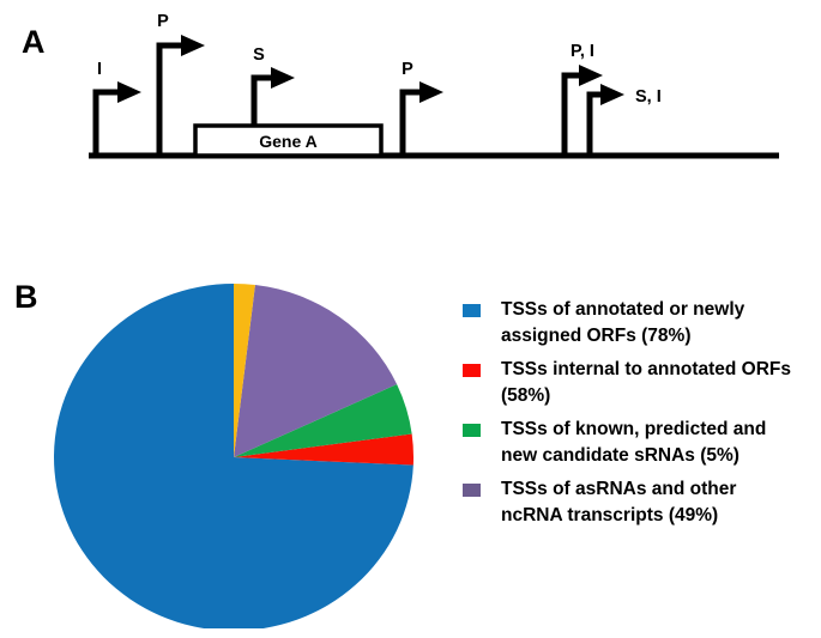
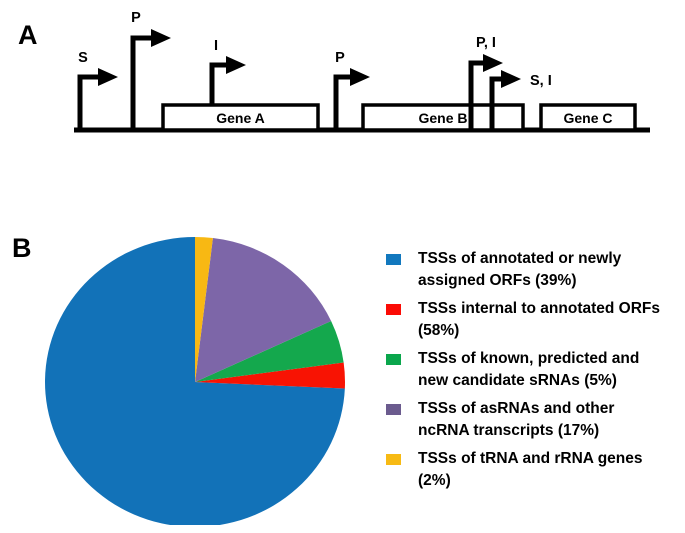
  A
- I
+ S
  P
  Gene A
- S
+ I
  P
+ Gene B
  P, I
  S, I
+ Gene C
  B
- TSSs of annotated or newly assigned ORFs (78%)
+ TSSs of annotated or newly assigned ORFs (39%)
  TSSs internal to annotated ORFs (58%)
  TSSs of known, predicted and new candidate sRNAs (5%)
- TSSs of asRNAs and other ncRNA transcripts (49%)
+ TSSs of asRNAs and other ncRNA transcripts (17%)
+ TSSs of tRNA and rRNA genes (2%)
